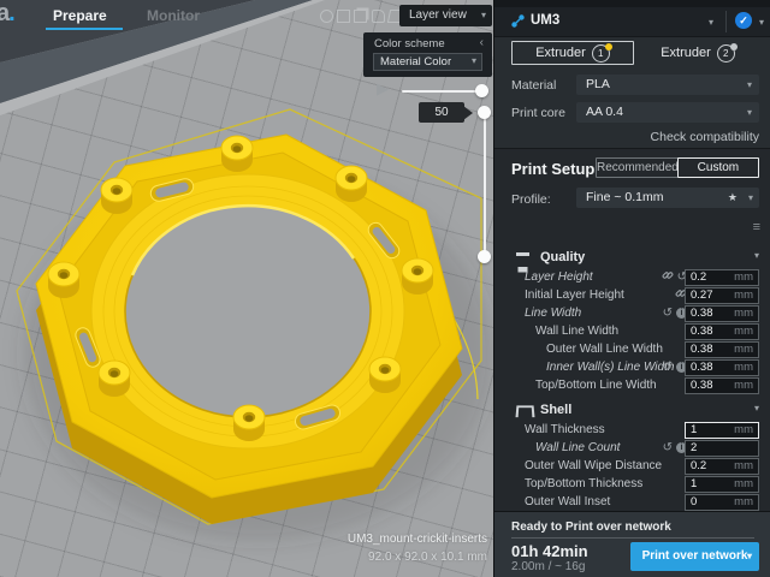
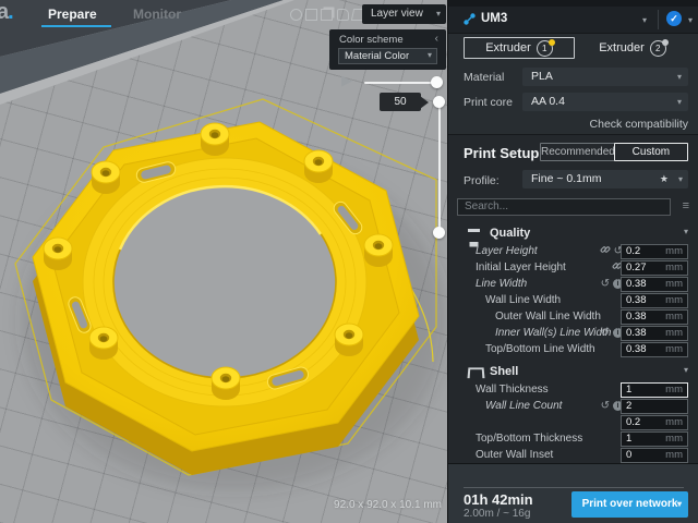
  a.
  Prepare
  Monitor
  Layer view
  ▾
  Color scheme
  ‹
  Material Color
  ▾
  50
- UM3_mount-crickit-inserts
  92.0 x 92.0 x 10.1 mm
  UM3
  ▾
  ✓
  ▾
  Extruder
  1
  Extruder
  2
  Material
  PLA
  ▾
  Print core
  AA 0.4
  ▾
  Check compatibility
  Print Setup
  Recommended
  Custom
  Profile:
  Fine ~ 0.1mm
  ★
  ▾
+ Search...
  ≡
  Quality
  ▾
  Layer Height
  ↺
  0.2
  mm
  Initial Layer Height
  0.27
  mm
  Line Width
  ↺
  0.38
  mm
  Wall Line Width
  0.38
  mm
  Outer Wall Line Width
  0.38
  mm
  Inner Wall(s) Line Width
  ↺
  0.38
  mm
  Top/Bottom Line Width
  0.38
  mm
  Shell
  ▾
  Wall Thickness
  1
  mm
  Wall Line Count
  ↺
  2
- Outer Wall Wipe Distance
  0.2
  mm
  Top/Bottom Thickness
  1
  mm
  Outer Wall Inset
  0
  mm
- Ready to Print over network
  01h 42min
  2.00m / ~ 16g
  Print over network
  ▾
